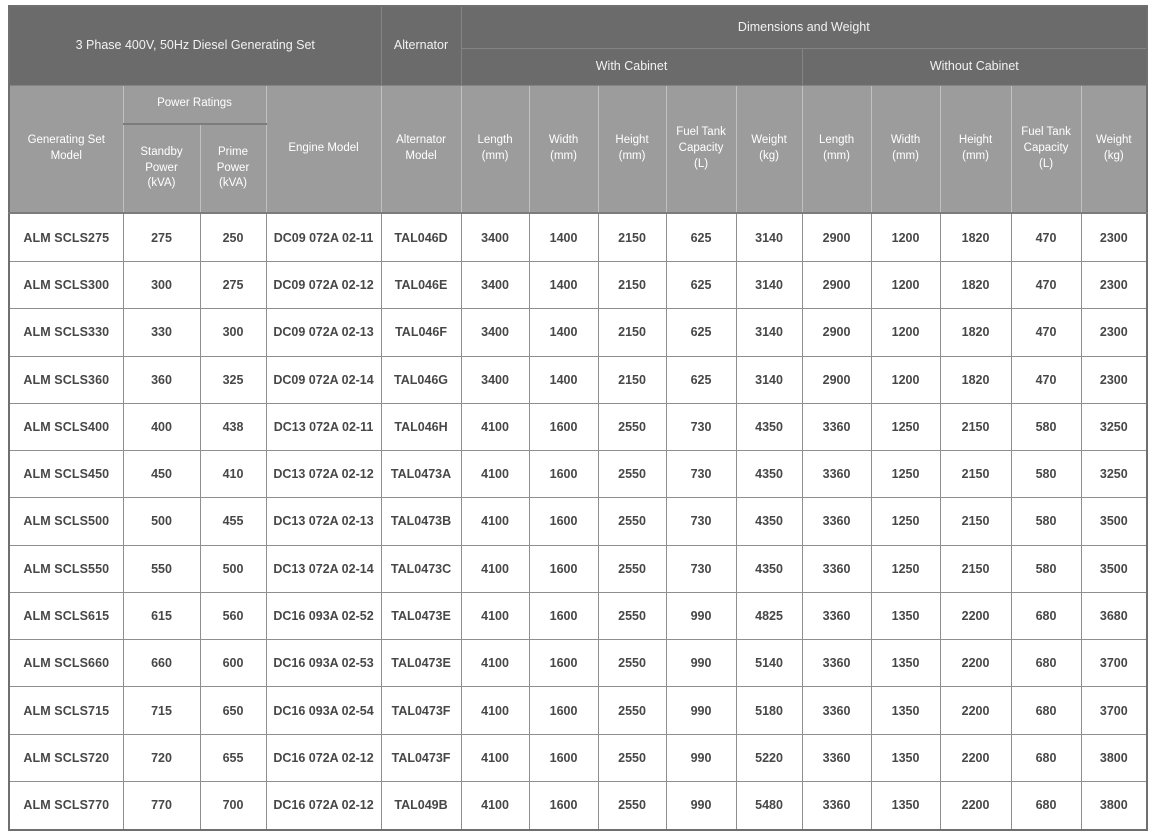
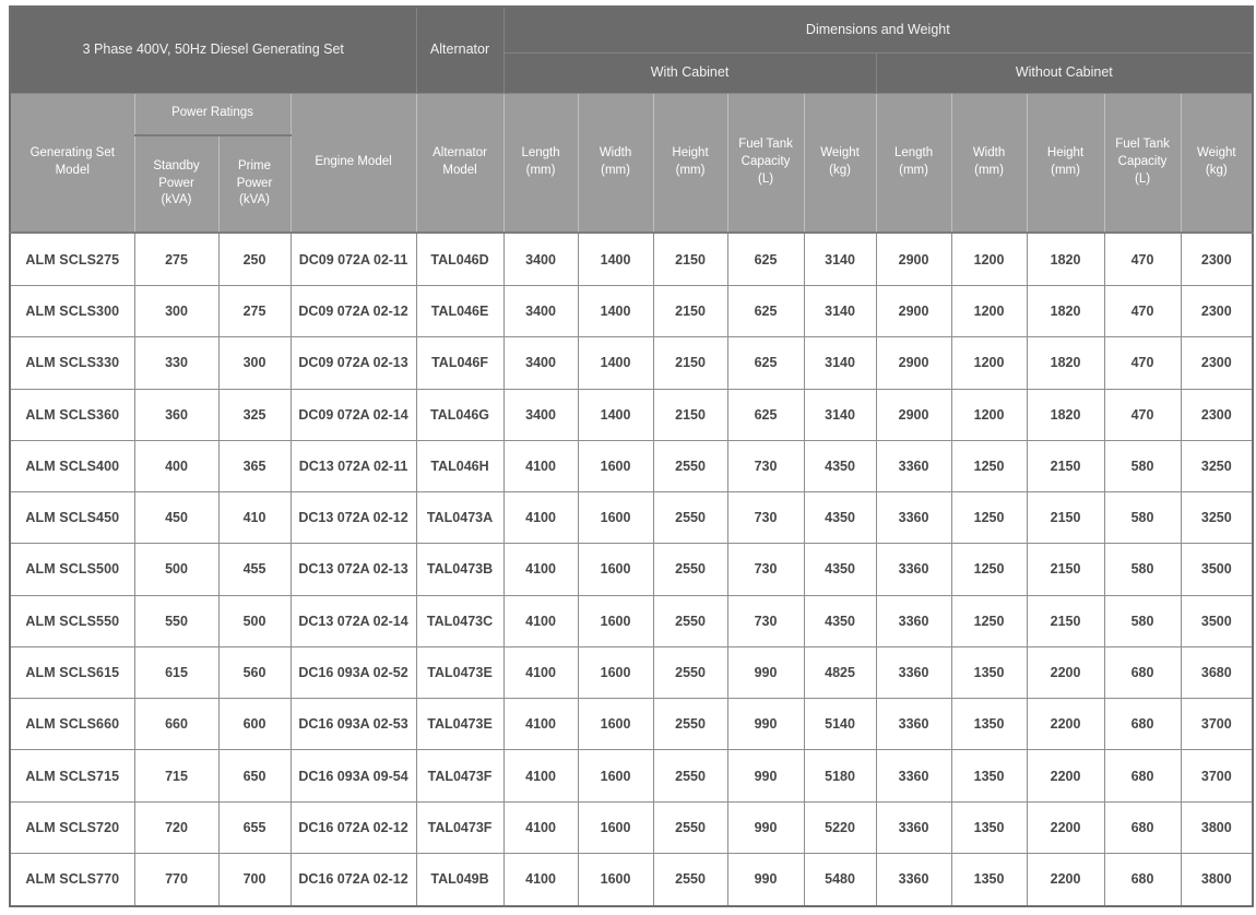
  3 Phase 400V, 50Hz Diesel Generating Set	Alternator	Dimensions and Weight
  With Cabinet	Without Cabinet
  Generating Set Model	Power Ratings	Engine Model	Alternator Model	Length (mm)	Width (mm)	Height (mm)	Fuel Tank Capacity (L)	Weight (kg)	Length (mm)	Width (mm)	Height (mm)	Fuel Tank Capacity (L)	Weight (kg)
  Standby Power (kVA)	Prime Power (kVA)
  ALM SCLS275	275	250	DC09 072A 02-11	TAL046D	3400	1400	2150	625	3140	2900	1200	1820	470	2300
  ALM SCLS300	300	275	DC09 072A 02-12	TAL046E	3400	1400	2150	625	3140	2900	1200	1820	470	2300
  ALM SCLS330	330	300	DC09 072A 02-13	TAL046F	3400	1400	2150	625	3140	2900	1200	1820	470	2300
  ALM SCLS360	360	325	DC09 072A 02-14	TAL046G	3400	1400	2150	625	3140	2900	1200	1820	470	2300
- ALM SCLS400	400	438	DC13 072A 02-11	TAL046H	4100	1600	2550	730	4350	3360	1250	2150	580	3250
+ ALM SCLS400	400	365	DC13 072A 02-11	TAL046H	4100	1600	2550	730	4350	3360	1250	2150	580	3250
  ALM SCLS450	450	410	DC13 072A 02-12	TAL0473A	4100	1600	2550	730	4350	3360	1250	2150	580	3250
  ALM SCLS500	500	455	DC13 072A 02-13	TAL0473B	4100	1600	2550	730	4350	3360	1250	2150	580	3500
  ALM SCLS550	550	500	DC13 072A 02-14	TAL0473C	4100	1600	2550	730	4350	3360	1250	2150	580	3500
  ALM SCLS615	615	560	DC16 093A 02-52	TAL0473E	4100	1600	2550	990	4825	3360	1350	2200	680	3680
  ALM SCLS660	660	600	DC16 093A 02-53	TAL0473E	4100	1600	2550	990	5140	3360	1350	2200	680	3700
- ALM SCLS715	715	650	DC16 093A 02-54	TAL0473F	4100	1600	2550	990	5180	3360	1350	2200	680	3700
+ ALM SCLS715	715	650	DC16 093A 09-54	TAL0473F	4100	1600	2550	990	5180	3360	1350	2200	680	3700
  ALM SCLS720	720	655	DC16 072A 02-12	TAL0473F	4100	1600	2550	990	5220	3360	1350	2200	680	3800
  ALM SCLS770	770	700	DC16 072A 02-12	TAL049B	4100	1600	2550	990	5480	3360	1350	2200	680	3800
